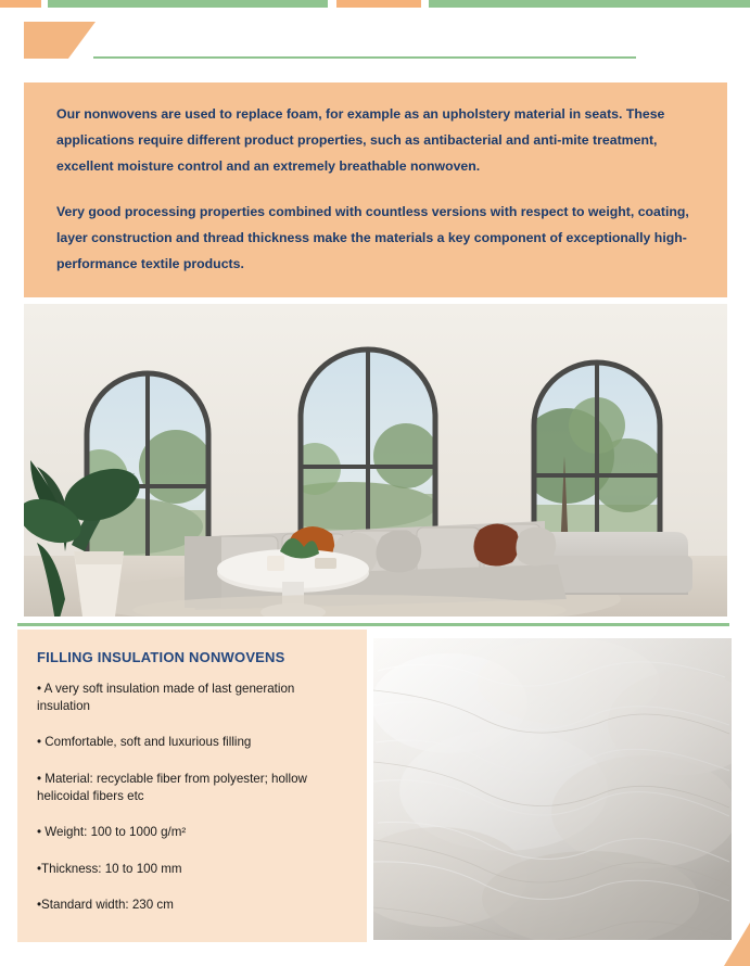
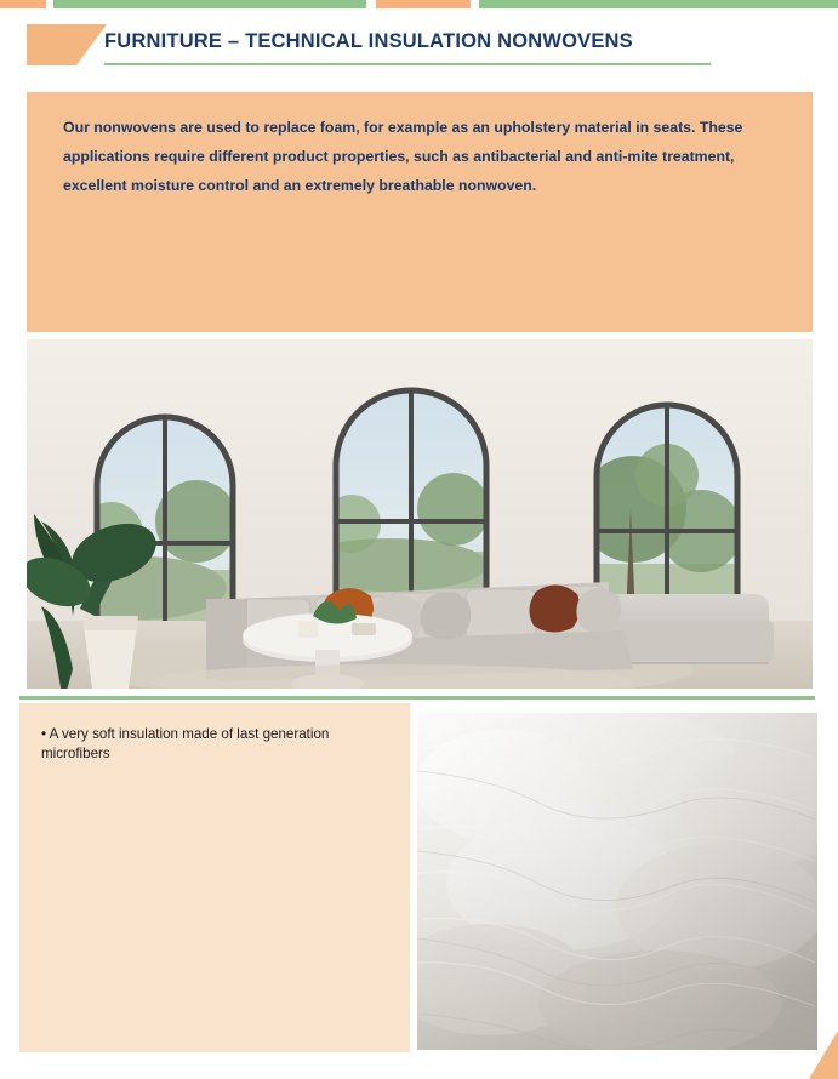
+ FURNITURE – TECHNICAL INSULATION NONWOVENS
  Our nonwovens are used to replace foam, for example as an upholstery material in seats. These applications require different product properties, such as antibacterial and anti-mite treatment, excellent moisture control and an extremely breathable nonwoven.
- Very good processing properties combined with countless versions with respect to weight, coating, layer construction and thread thickness make the materials a key component of exceptionally high-performance textile products.
- FILLING INSULATION NONWOVENS
- • A very soft insulation made of last generation insulation
+ • A very soft insulation made of last generation microfibers
- • Comfortable, soft and luxurious filling
- • Material: recyclable fiber from polyester; hollow helicoidal fibers etc
- • Weight: 100 to 1000 g/m²
- •Thickness: 10 to 100 mm
- •Standard width: 230 cm
